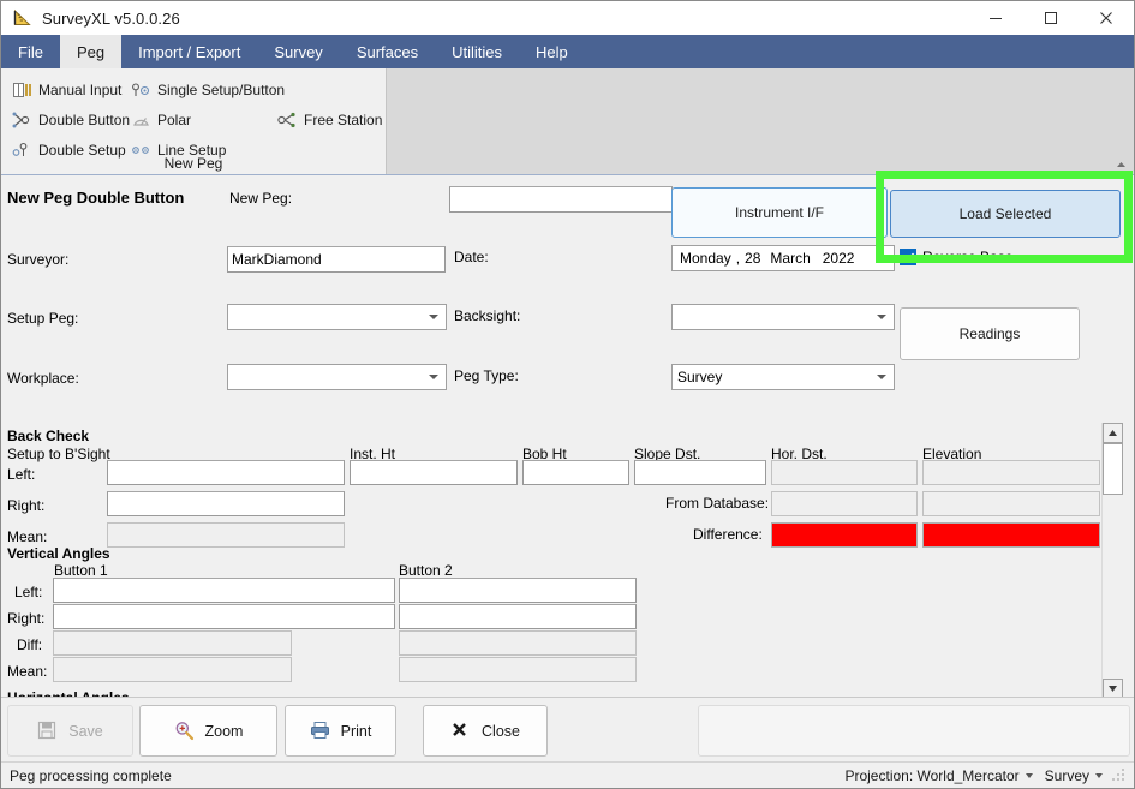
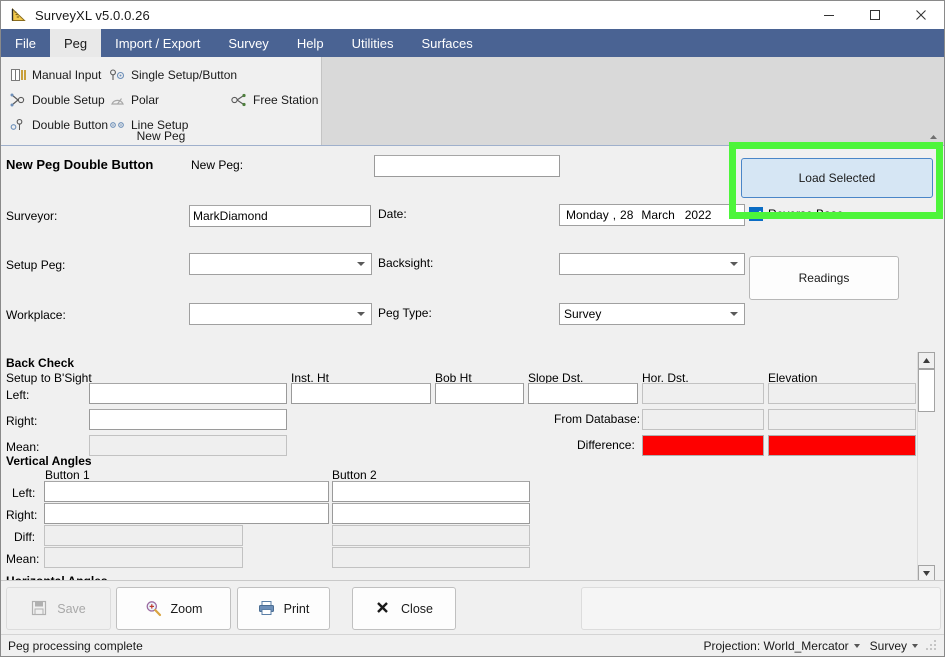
  SurveyXL v5.0.0.26
  File
  Peg
  Import / Export
  Survey
- Surfaces
+ Help
  Utilities
- Help
+ Surfaces
  Manual Input
  Single Setup/Button
- Double Button
+ Double Setup
  Polar
  Free Station
- Double Setup
+ Double Button
  Line Setup
  New Peg
  New Peg Double Button
  New Peg:
- Instrument I/F
  Load Selected
  Surveyor:
  MarkDiamond
  Date:
  Monday
  ,
  28
  March
  2022
  Reverse Base
  Setup Peg:
  Backsight:
  Readings
  Workplace:
  Peg Type:
  Survey
  Back Check
  Setup to B'Sight
  Inst. Ht
  Bob Ht
  Slope Dst.
  Hor. Dst.
  Elevation
  Left:
  Right:
  From Database:
  Mean:
  Difference:
  Vertical Angles
  Button 1
  Button 2
  Left:
  Right:
  Diff:
  Mean:
  Save
  Zoom
  Print
  Close
  Peg processing complete
  Projection: World_Mercator
  Survey
